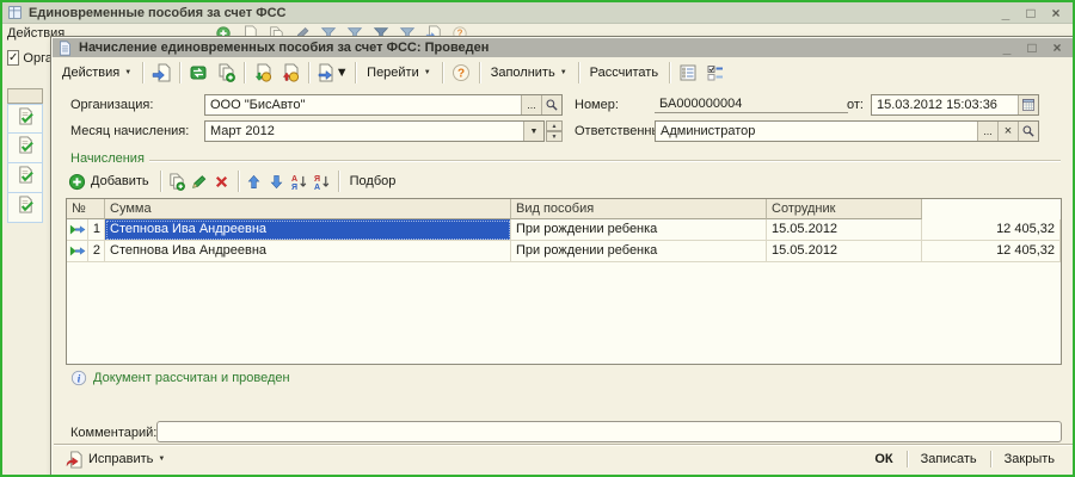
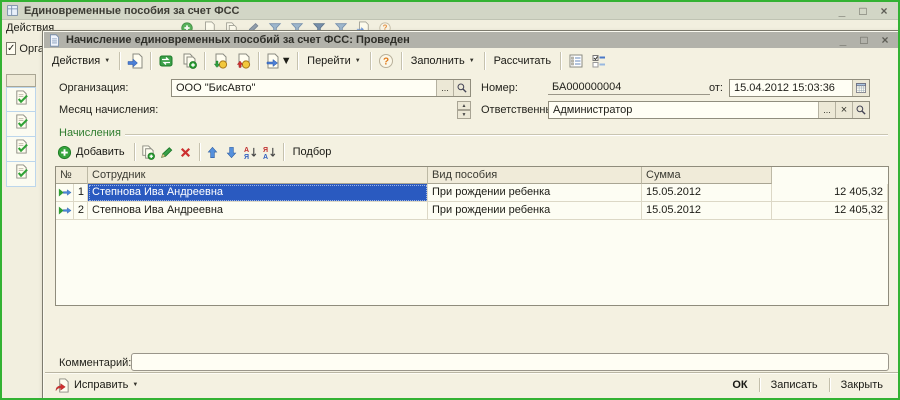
  Единовременные пособия за счет ФСС
  _
  □
  ×
  Действия
  ?
  ✓
- Начисление единовременных пособия за счет ФСС: Проведен
+ Начисление единовременных пособий за счет ФСС: Проведен
  _
  □
  ×
  Действия
  ▼
  Перейти
  ?
  Заполнить
  Рассчитать
  Организация:
  ООО "БисАвто"
  ...
  Номер:
  БА000000004
  от:
- 15.03.2012 15:03:36
+ 15.04.2012 15:03:36
  Месяц начисления:
- Март 2012
  Ответственн
  Администратор
  ...
  ×
  Начисления
  Добавить
  Подбор
  №
- Сумма
+ Сотрудник
  Вид пособия
- Сотрудник
+ Сумма
  1
  Степнова Ива Андреевна
  При рождении ребенка
  15.05.2012
  12 405,32
  2
  Степнова Ива Андреевна
  При рождении ребенка
  15.05.2012
  12 405,32
- i
- Документ рассчитан и проведен
  Комментарий:
  Исправить
  ОК
  Записать
  Закрыть
